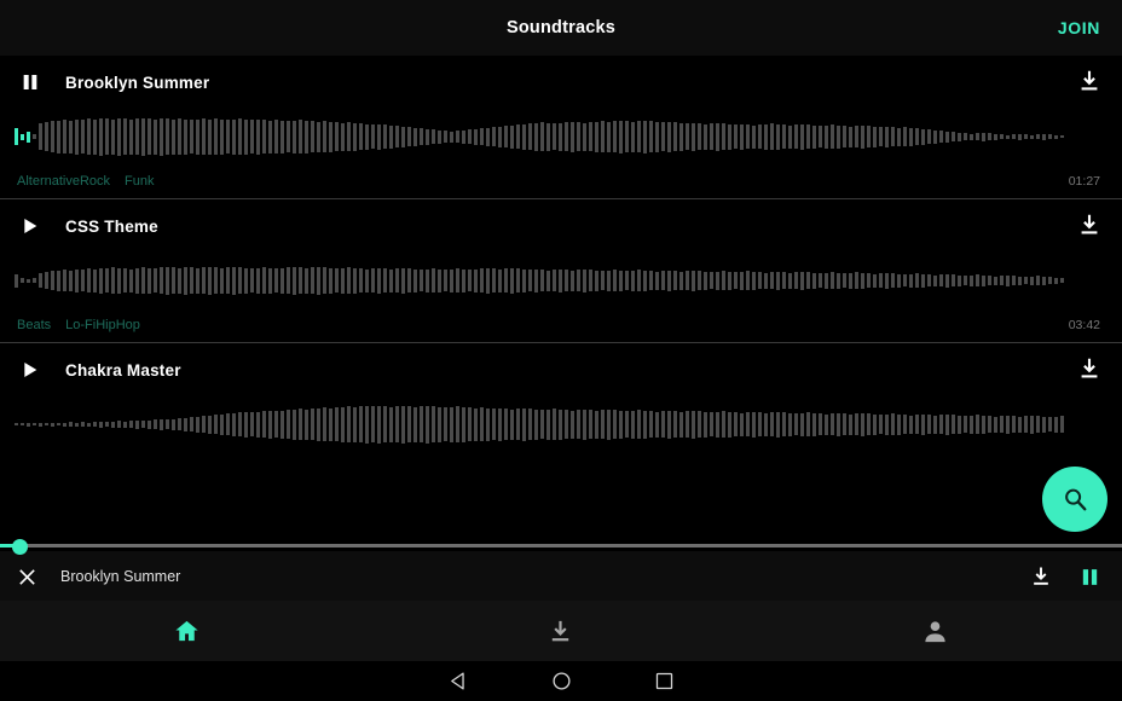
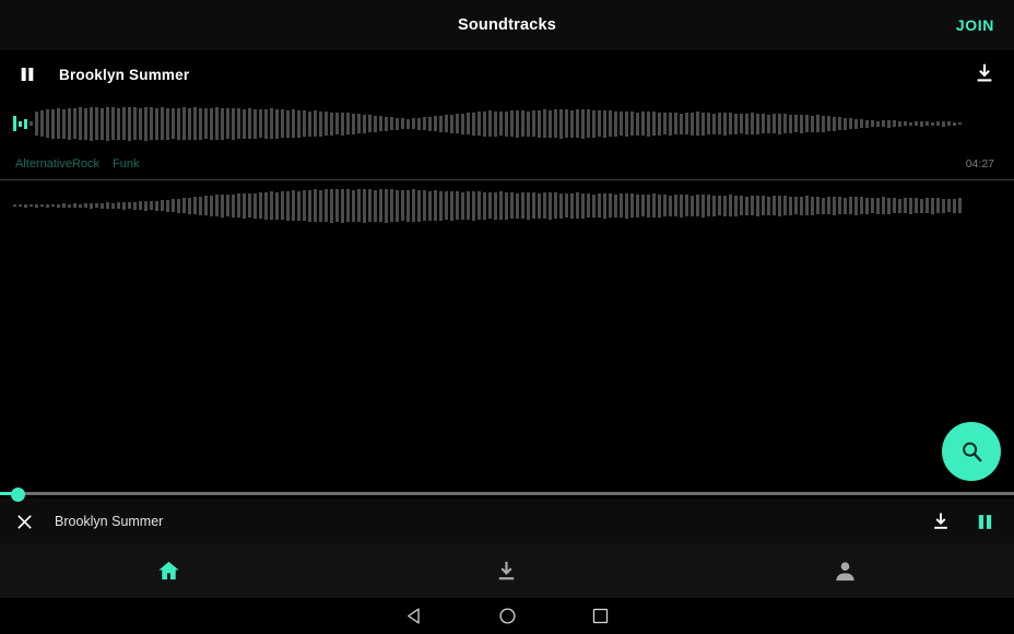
  Soundtracks
  JOIN
  Brooklyn Summer
  AlternativeRock
  Funk
- 01:27
+ 04:27
- CSS Theme
- Beats
- Lo-FiHipHop
- 03:42
- Chakra Master
  Brooklyn Summer
